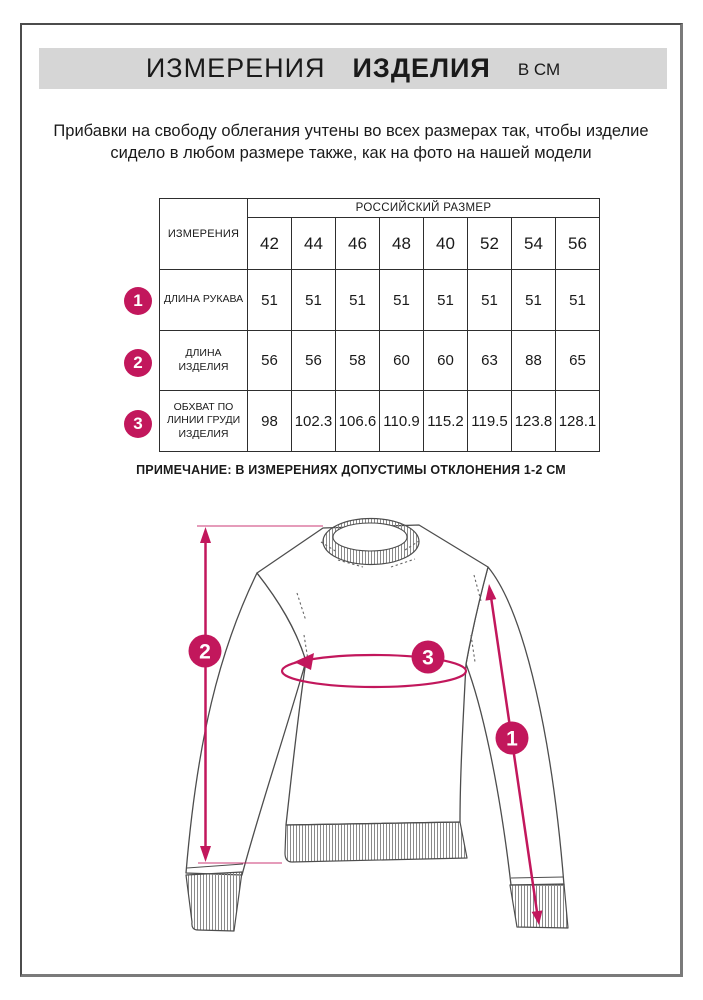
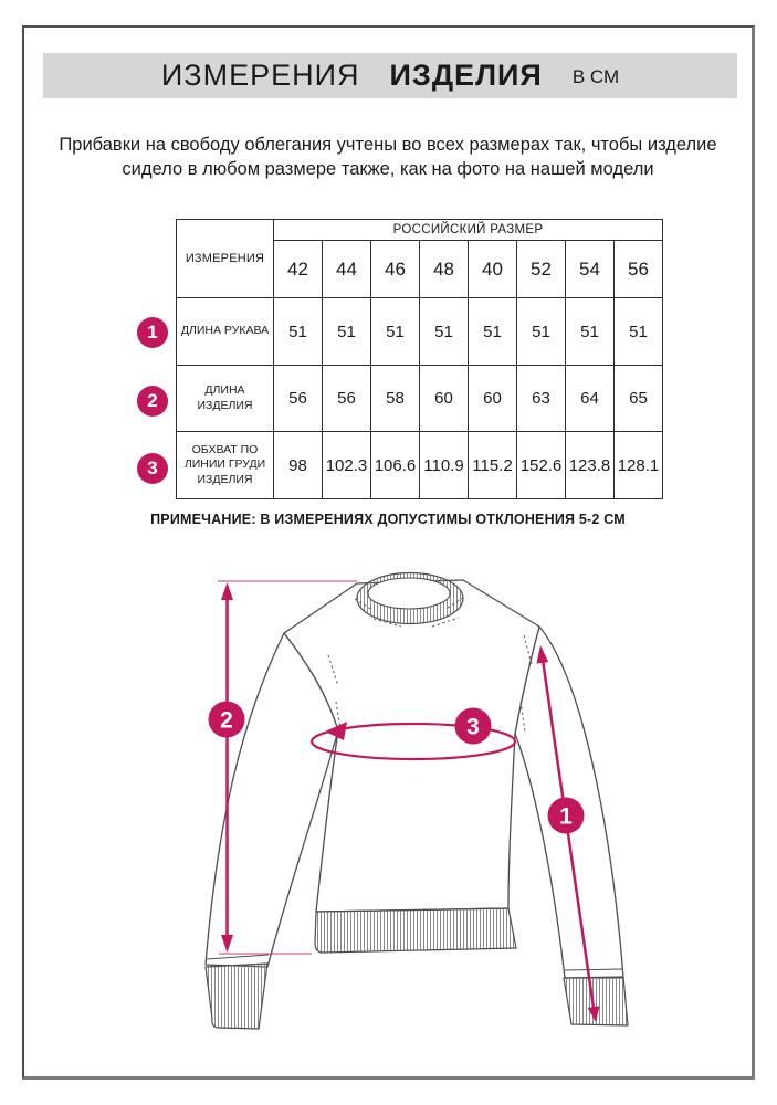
  ИЗМЕРЕНИЯ
  ИЗДЕЛИЯ
  В СМ
  Прибавки на свободу облегания учтены во всех размерах так, чтобы изделие сидело в любом размере также, как на фото на нашей модели
  ИЗМЕРЕНИЯ	РОССИЙСКИЙ РАЗМЕР
  42	44	46	48	40	52	54	56
  ДЛИНА РУКАВА	51	51	51	51	51	51	51	51
- ДЛИНА ИЗДЕЛИЯ	56	56	58	60	60	63	88	65
+ ДЛИНА ИЗДЕЛИЯ	56	56	58	60	60	63	64	65
- ОБХВАТ ПО ЛИНИИ ГРУДИ ИЗДЕЛИЯ	98	102.3	106.6	110.9	115.2	119.5	123.8	128.1
+ ОБХВАТ ПО ЛИНИИ ГРУДИ ИЗДЕЛИЯ	98	102.3	106.6	110.9	115.2	152.6	123.8	128.1
  1
  2
  3
- ПРИМЕЧАНИЕ: В ИЗМЕРЕНИЯХ ДОПУСТИМЫ ОТКЛОНЕНИЯ 1-2 СМ
+ ПРИМЕЧАНИЕ: В ИЗМЕРЕНИЯХ ДОПУСТИМЫ ОТКЛОНЕНИЯ 5-2 СМ
  1
  2
  3
